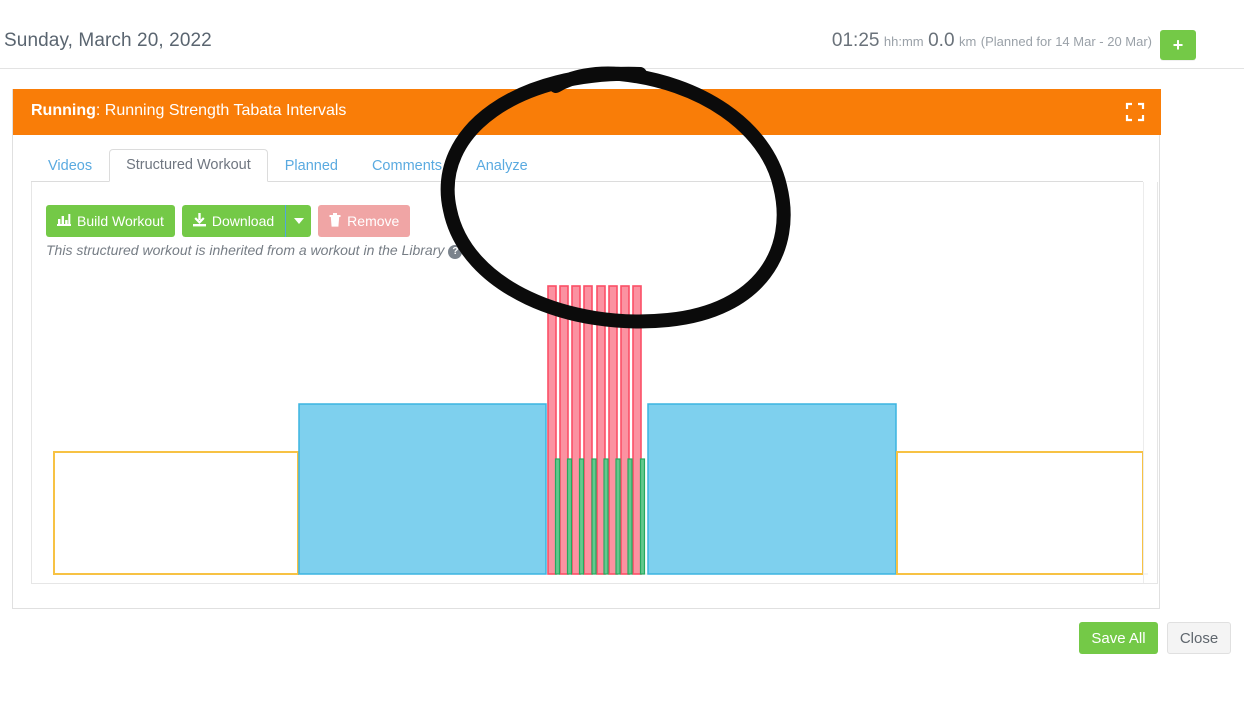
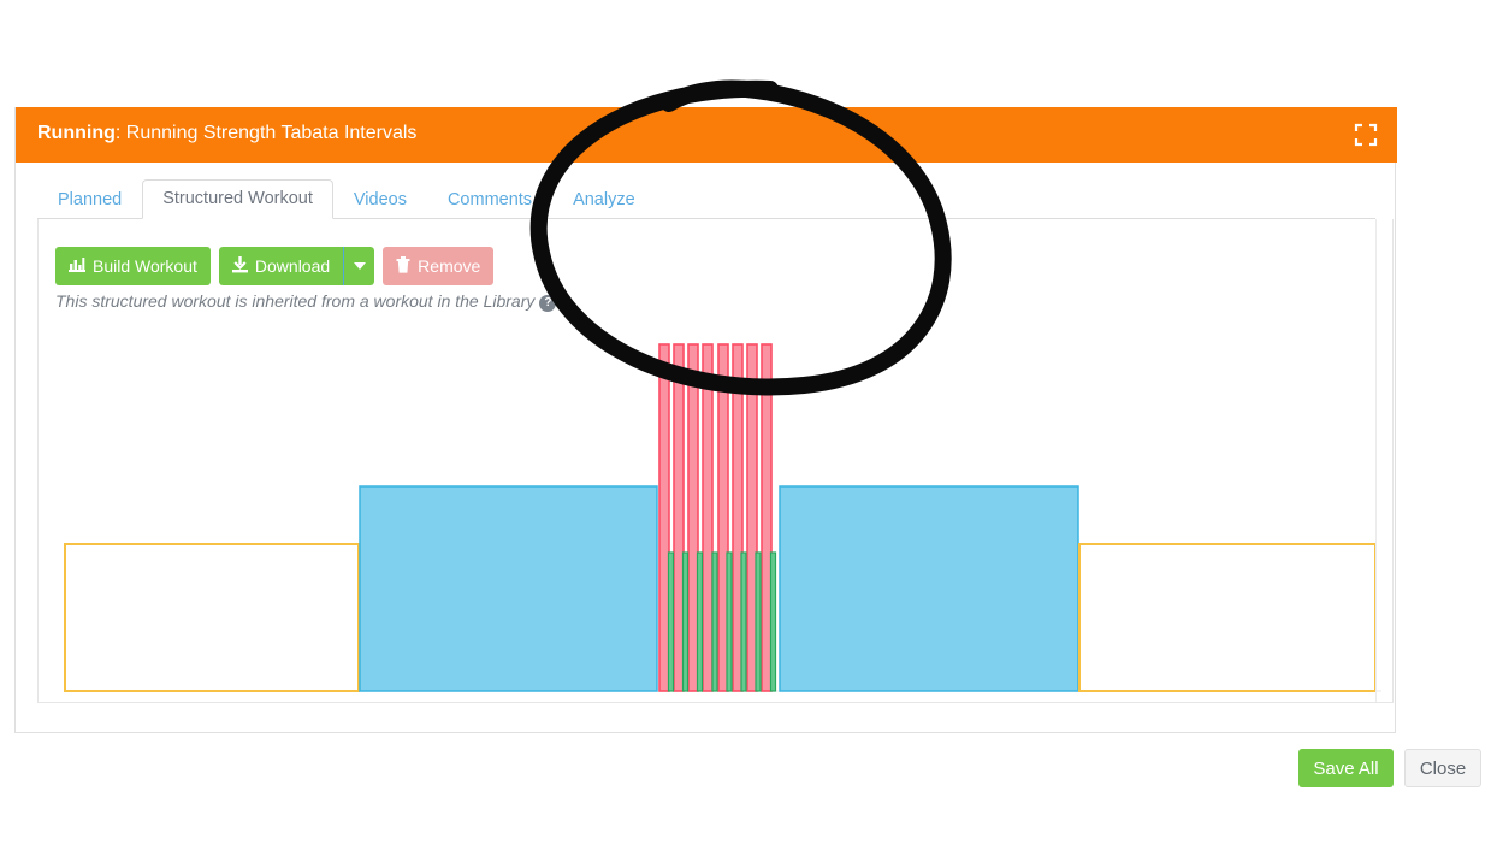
- Sunday, March 20, 2022
- 01:25 hh:mm 0.0 km (Planned for 14 Mar - 20 Mar)
- +
  Running: Running Strength Tabata Intervals
- Videos
+ Planned
  Structured Workout
- Planned
+ Videos
  Comments
  Analyze
  Build Workout
  Download
  Remove
  This structured workout is inherited from a workout in the Library ?
  Save All
  Close
